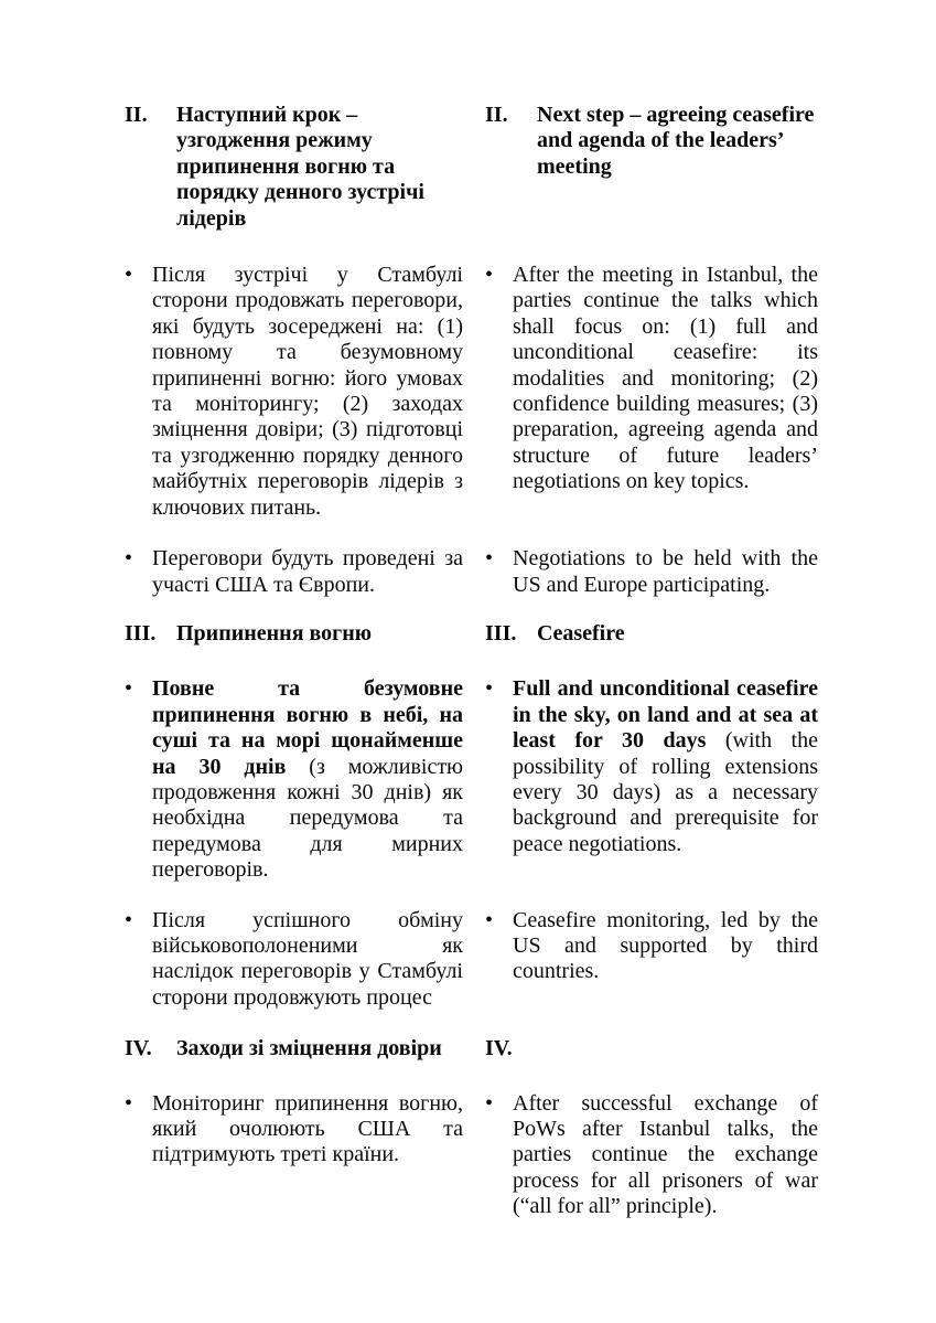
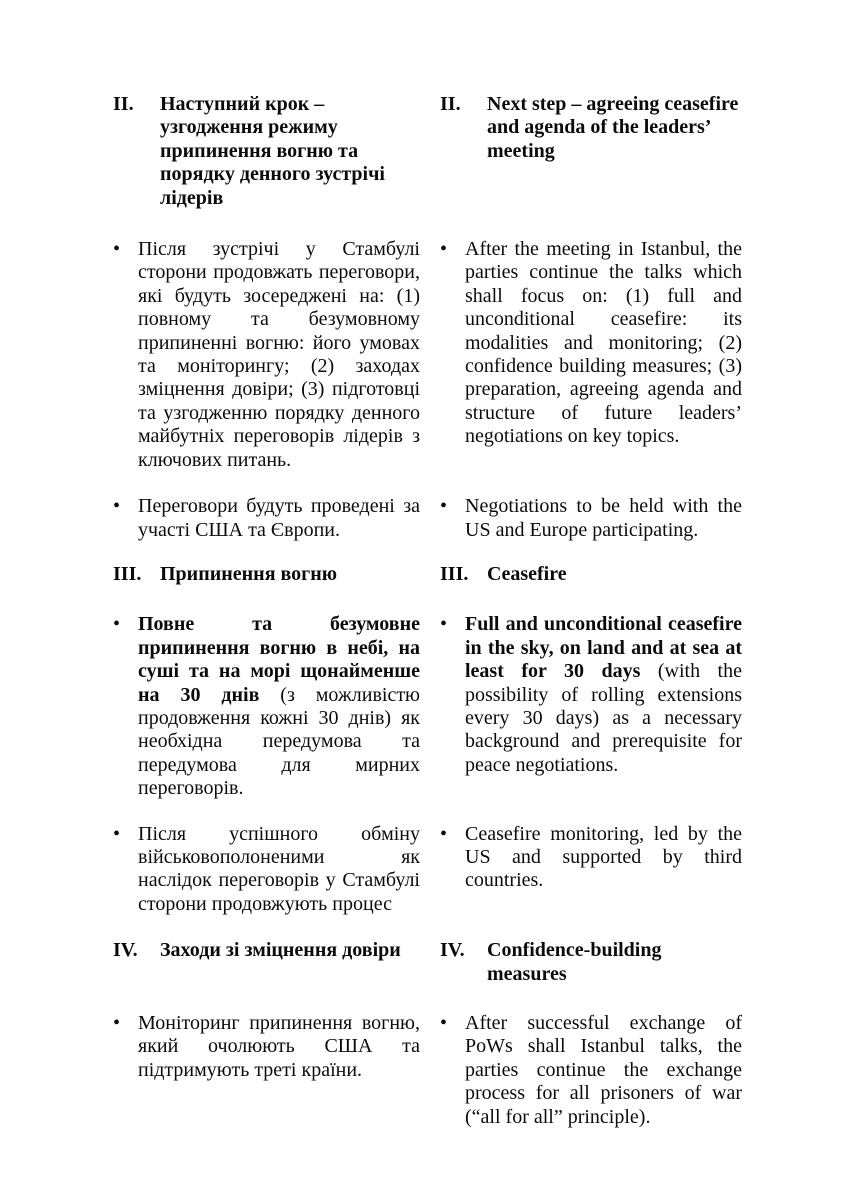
  II.
  Наступний крок –
  узгодження режиму
  припинення вогню та
  порядку денного зустрічі
  лідерів
  II.
  Next step – agreeing ceasefire
  and agenda of the leaders’
  meeting
  •
  Після зустрічі у Стамбулі сторони продовжать переговори, які будуть зосереджені на: (1) повному та безумовному припиненні вогню: його умовах та моніторингу; (2) заходах зміцнення довіри; (3) підготовці та узгодженню порядку денного майбутніх переговорів лідерів з ключових питань.
  •
  After the meeting in Istanbul, the parties continue the talks which shall focus on: (1) full and unconditional ceasefire: its modalities and monitoring; (2) confidence building measures; (3) preparation, agreeing agenda and structure of future leaders’ negotiations on key topics.
  •
  Переговори будуть проведені за участі США та Європи.
  •
  Negotiations to be held with the US and Europe participating.
  III.
  Припинення вогню
  III.
  Ceasefire
  •
  Повне та безумовне припинення вогню в небі, на суші та на морі щонайменше на 30 днів (з можливістю продовження кожні 30 днів) як необхідна передумова та передумова для мирних переговорів.
  •
  Full and unconditional ceasefire in the sky, on land and at sea at least for 30 days (with the possibility of rolling extensions every 30 days) as a necessary background and prerequisite for peace negotiations.
  •
  Після успішного обміну військовополоненими як наслідок переговорів у Стамбулі сторони продовжують процес
  •
  Ceasefire monitoring, led by the US and supported by third countries.
  IV.
  Заходи зі зміцнення довіри
  IV.
+ Confidence-building
+ measures
  •
  Моніторинг припинення вогню, який очолюють США та підтримують треті країни.
  •
- After successful exchange of PoWs after Istanbul talks, the parties continue the exchange process for all prisoners of war (“all for all” principle).
+ After successful exchange of PoWs shall Istanbul talks, the parties continue the exchange process for all prisoners of war (“all for all” principle).
